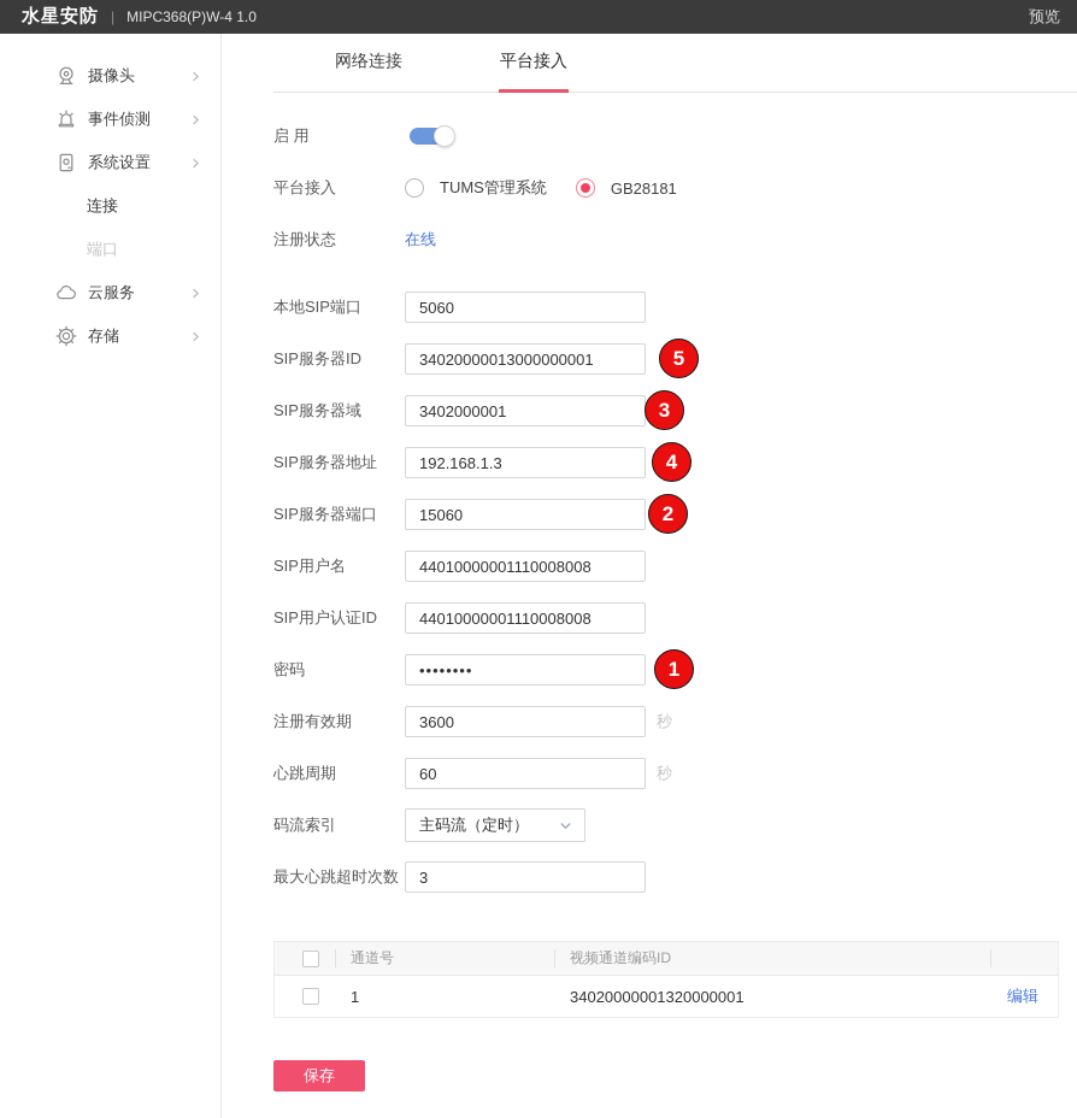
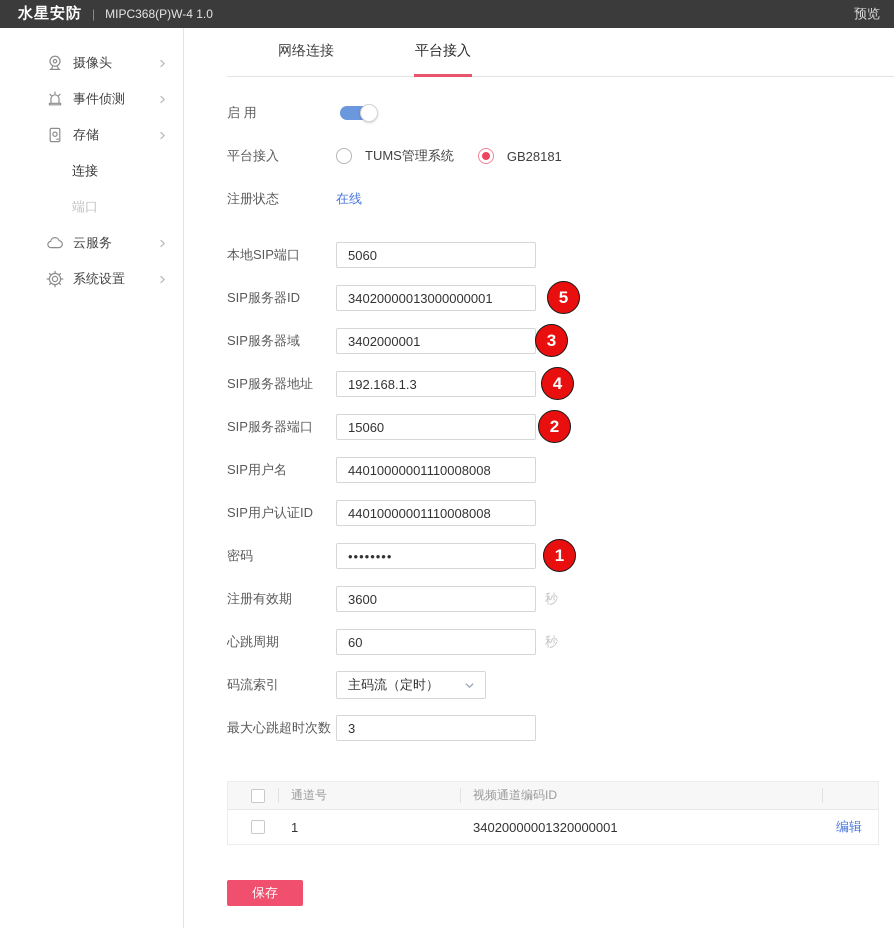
  水星安防
  |
  MIPC368(P)W-4 1.0
  预览
  摄像头
  事件侦测
- 系统设置
+ 存储
  连接
  端口
  云服务
- 存储
+ 系统设置
  网络连接
  平台接入
  启 用
  平台接入
  TUMS管理系统
  GB28181
  注册状态
  在线
  本地SIP端口
  5060
  SIP服务器ID
  34020000013000000001
  5
  SIP服务器域
  3402000001
  3
  SIP服务器地址
  192.168.1.3
  4
  SIP服务器端口
  15060
  2
  SIP用户名
  44010000001110008008
  SIP用户认证ID
  44010000001110008008
  密码
  ••••••••
  1
  注册有效期
  3600
  秒
  心跳周期
  60
  秒
  码流索引
  主码流（定时）
  最大心跳超时次数
  3
  通道号
  视频通道编码ID
  1
  34020000001320000001
  编辑
  保存
